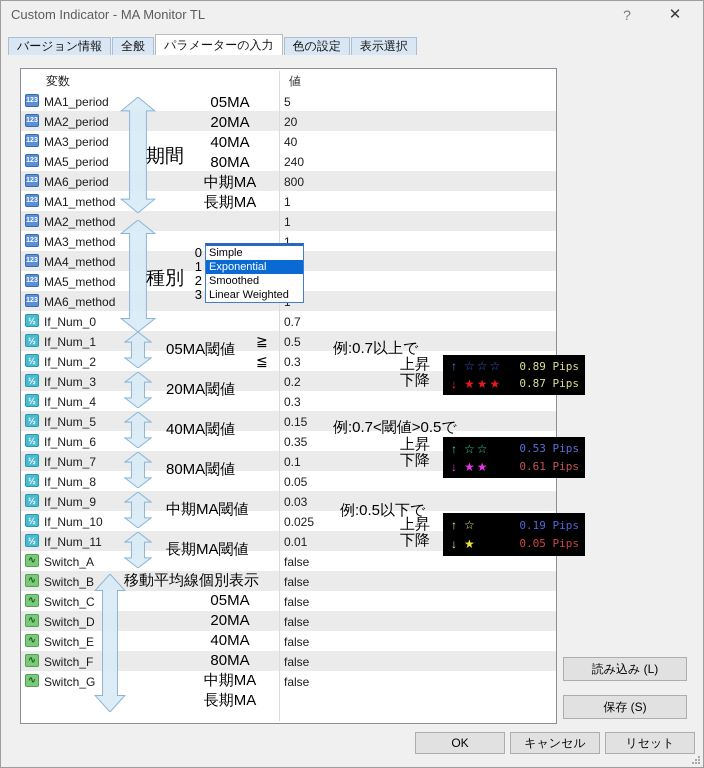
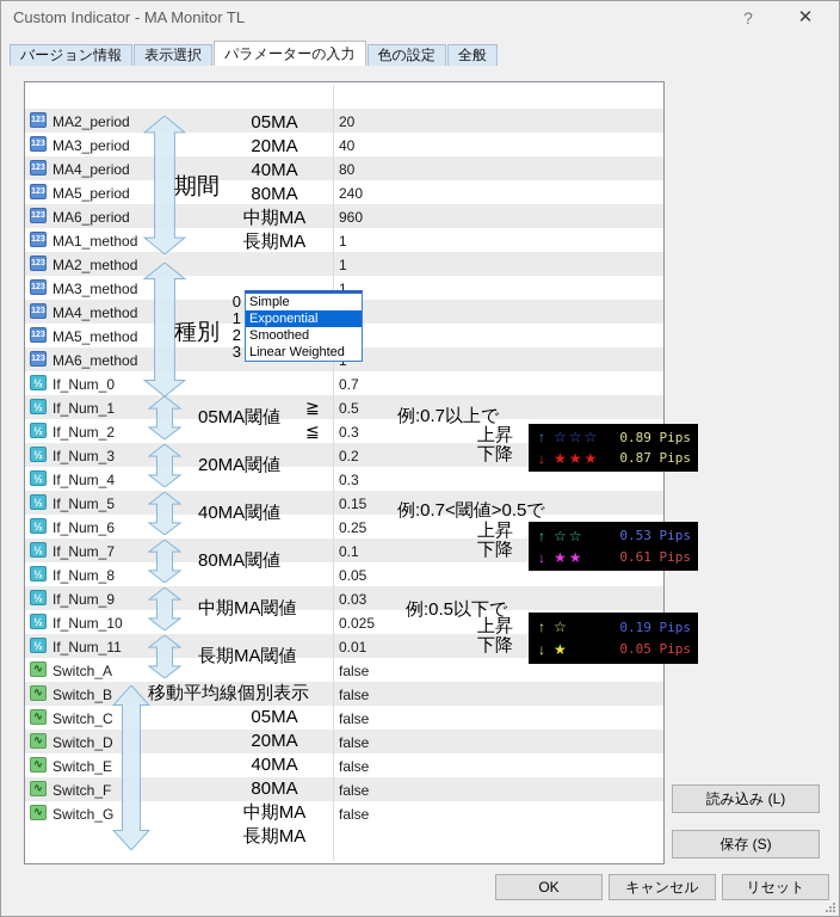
  Custom Indicator - MA Monitor TL
  ?
  ✕
  バージョン情報
- 全般
+ 表示選択
  パラメーターの入力
  色の設定
- 表示選択
+ 全般
- 変数
- 値
- MA1_period
- 5
  MA2_period
  20
  MA3_period
  40
+ MA4_period
+ 80
  MA5_period
  240
  MA6_period
- 800
+ 960
  MA1_method
  1
  MA2_method
  1
  MA3_method
  1
  MA4_method
  MA5_method
  MA6_method
  ½
  If_Num_0
  0.7
  ½
  If_Num_1
  0.5
  ½
  If_Num_2
  0.3
  ½
  If_Num_3
  0.2
  ½
  If_Num_4
  0.3
  ½
  If_Num_5
  0.15
  ½
  If_Num_6
- 0.35
+ 0.25
  ½
  If_Num_7
  0.1
  ½
  If_Num_8
  0.05
  ½
  If_Num_9
  0.03
  ½
  If_Num_10
  0.025
  ½
  If_Num_11
  0.01
  ∿
  Switch_A
  false
  ∿
  Switch_B
  false
  ∿
  Switch_C
  false
  ∿
  Switch_D
  false
  ∿
  Switch_E
  false
  ∿
  Switch_F
  false
  ∿
  Switch_G
  false
  期間
  種別
  05MA
  20MA
  40MA
  80MA
  中期MA
  長期MA
  0
  1
  2
  3
  Simple
  Exponential
  Smoothed
  Linear Weighted
  05MA閾値
  20MA閾値
  40MA閾値
  80MA閾値
  中期MA閾値
  長期MA閾値
  ≧
  ≦
  例:0.7以上で
  上昇
  下降
  ↑
  ☆☆☆
  0.89 Pips
  ↓
  ★★★
  0.87 Pips
  例:0.7<閾値>0.5で
  上昇
  下降
  ↑
  ☆☆
  0.53 Pips
  ↓
  ★★
  0.61 Pips
  例:0.5以下で
  上昇
  下降
  ↑
  ☆
  0.19 Pips
  ↓
  ★
  0.05 Pips
  移動平均線個別表示
  05MA
  20MA
  40MA
  80MA
  中期MA
  長期MA
  読み込み (L)
  保存 (S)
  OK
  キャンセル
  リセット
